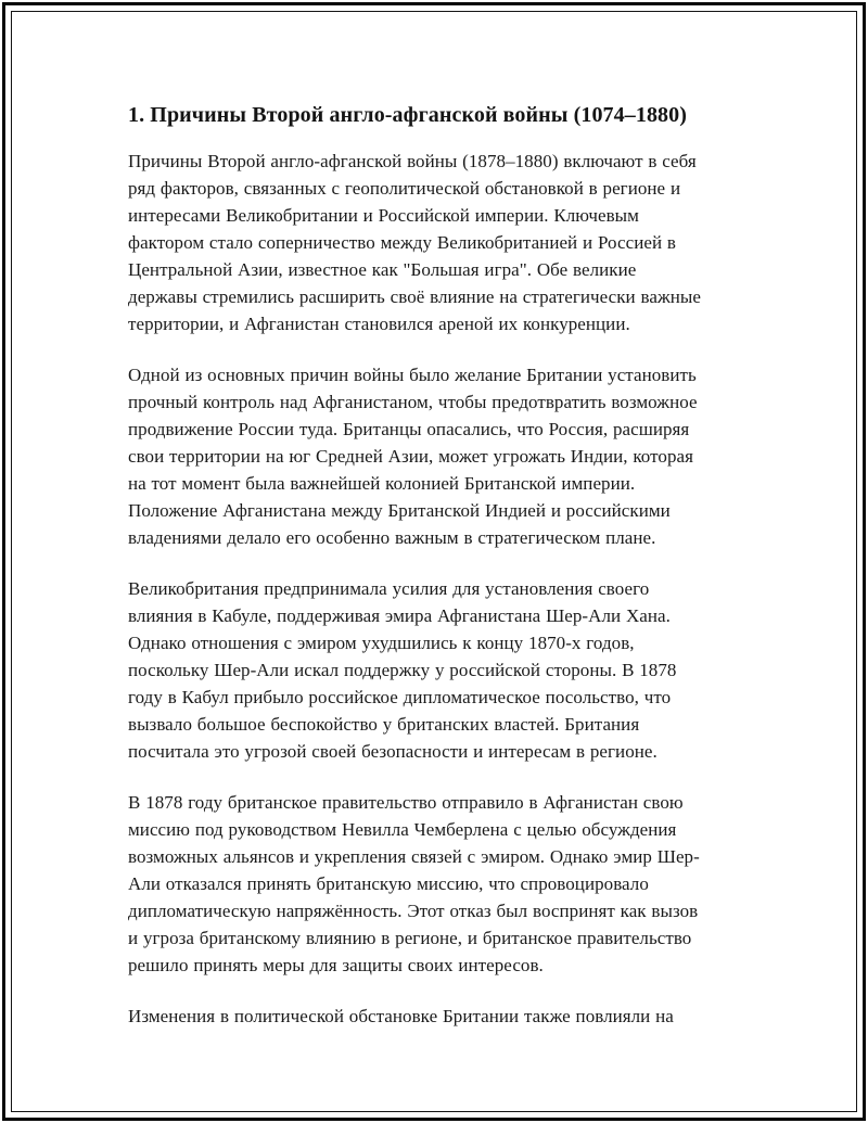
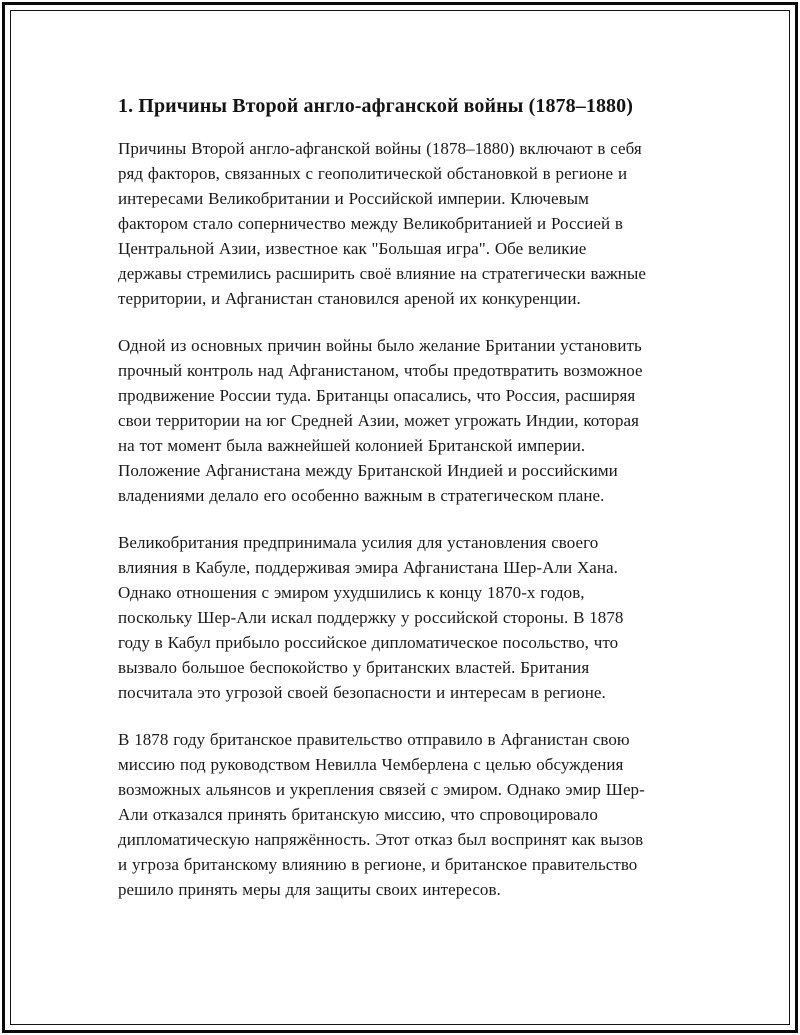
- 1. Причины Второй англо-афганской войны (1074–1880)
+ 1. Причины Второй англо-афганской войны (1878–1880)
  Причины Второй англо-афганской войны (1878–1880) включают в себя
  ряд факторов, связанных с геополитической обстановкой в регионе и
  интересами Великобритании и Российской империи. Ключевым
  фактором стало соперничество между Великобританией и Россией в
  Центральной Азии, известное как "Большая игра". Обе великие
  державы стремились расширить своё влияние на стратегически важные
  территории, и Афганистан становился ареной их конкуренции.
  Одной из основных причин войны было желание Британии установить
  прочный контроль над Афганистаном, чтобы предотвратить возможное
  продвижение России туда. Британцы опасались, что Россия, расширяя
  свои территории на юг Средней Азии, может угрожать Индии, которая
  на тот момент была важнейшей колонией Британской империи.
  Положение Афганистана между Британской Индией и российскими
  владениями делало его особенно важным в стратегическом плане.
  Великобритания предпринимала усилия для установления своего
  влияния в Кабуле, поддерживая эмира Афганистана Шер-Али Хана.
  Однако отношения с эмиром ухудшились к концу 1870-х годов,
  поскольку Шер-Али искал поддержку у российской стороны. В 1878
  году в Кабул прибыло российское дипломатическое посольство, что
  вызвало большое беспокойство у британских властей. Британия
  посчитала это угрозой своей безопасности и интересам в регионе.
  В 1878 году британское правительство отправило в Афганистан свою
  миссию под руководством Невилла Чемберлена с целью обсуждения
  возможных альянсов и укрепления связей с эмиром. Однако эмир Шер-
  Али отказался принять британскую миссию, что спровоцировало
  дипломатическую напряжённость. Этот отказ был воспринят как вызов
  и угроза британскому влиянию в регионе, и британское правительство
  решило принять меры для защиты своих интересов.
- Изменения в политической обстановке Британии также повлияли на
